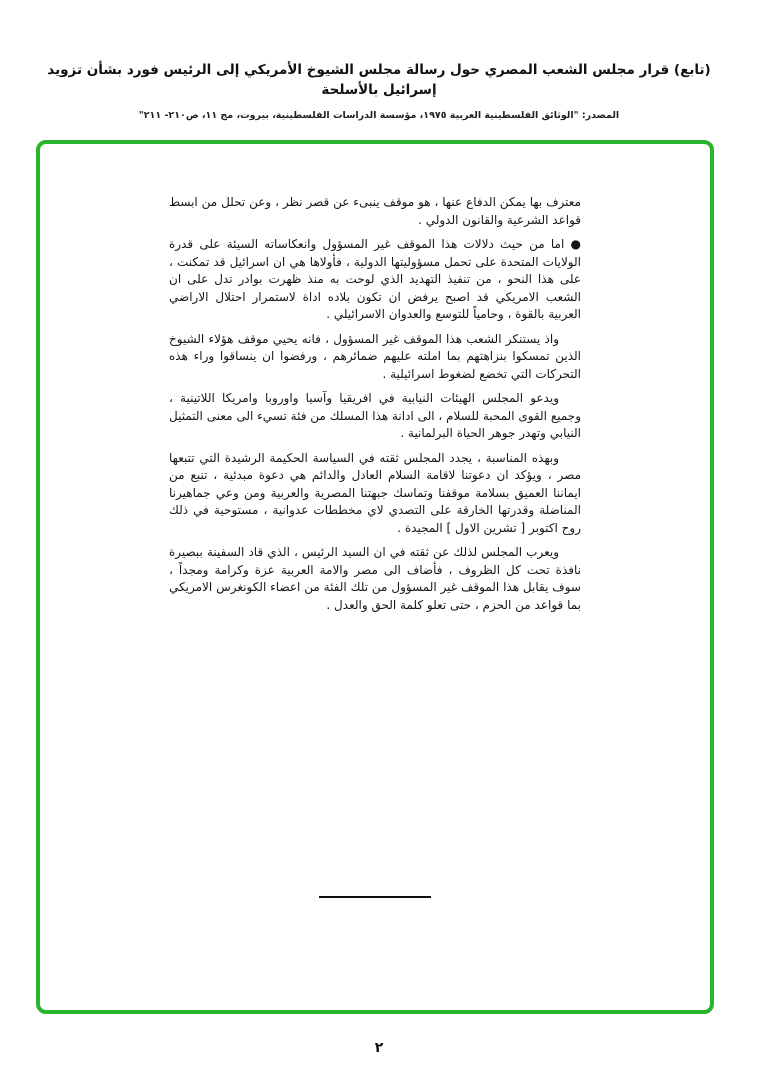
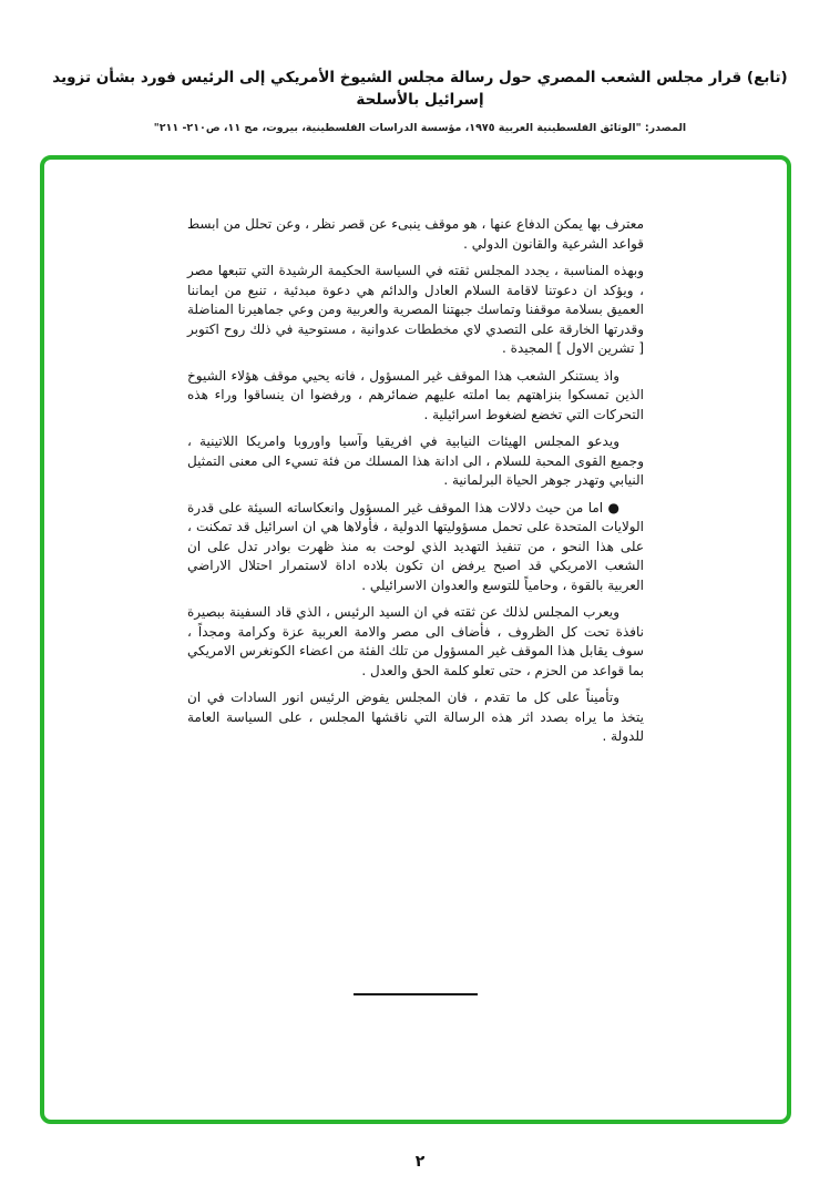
  (تابع) قرار مجلس الشعب المصري حول رسالة مجلس الشيوخ الأمريكي إلى الرئيس فورد بشأن تزويد إسرائيل بالأسلحة
  المصدر: "الوثائق الفلسطينية العربية ١٩٧٥، مؤسسة الدراسات الفلسطينية، بيروت، مج ١١، ص٢١٠- ٢١١"
  معترف بها يمكن الدفاع عنها ، هو موقف ينبىء عن قصر نظر ، وعن تحلل من ابسط قواعد الشرعية والقانون الدولي .
- ● اما من حيث دلالات هذا الموقف غير المسؤول وانعكاساته السيئة على قدرة الولايات المتحدة على تحمل مسؤوليتها الدولية ، فأولاها هي ان اسرائيل قد تمكنت ، على هذا النحو ، من تنفيذ التهديد الذي لوحت به منذ ظهرت بوادر تدل على ان الشعب الامريكي قد اصبح يرفض ان تكون بلاده اداة لاستمرار احتلال الاراضي العربية بالقوة ، وحامياً للتوسع والعدوان الاسرائيلي .
+ وبهذه المناسبة ، يجدد المجلس ثقته في السياسة الحكيمة الرشيدة التي تتبعها مصر ، ويؤكد ان دعوتنا لاقامة السلام العادل والدائم هي دعوة مبدئية ، تنبع من ايماننا العميق بسلامة موقفنا وتماسك جبهتنا المصرية والعربية ومن وعي جماهيرنا المناضلة وقدرتها الخارقة على التصدي لاي مخططات عدوانية ، مستوحية في ذلك روح اكتوبر [ تشرين الاول ] المجيدة .
  واذ يستنكر الشعب هذا الموقف غير المسؤول ، فانه يحيي موقف هؤلاء الشيوخ الذين تمسكوا بنزاهتهم بما املته عليهم ضمائرهم ، ورفضوا ان ينساقوا وراء هذه التحركات التي تخضع لضغوط اسرائيلية .
  ويدعو المجلس الهيئات النيابية في افريقيا وآسيا واوروبا وامريكا اللاتينية ، وجميع القوى المحبة للسلام ، الى ادانة هذا المسلك من فئة تسيء الى معنى التمثيل النيابي وتهدر جوهر الحياة البرلمانية .
- وبهذه المناسبة ، يجدد المجلس ثقته في السياسة الحكيمة الرشيدة التي تتبعها مصر ، ويؤكد ان دعوتنا لاقامة السلام العادل والدائم هي دعوة مبدئية ، تنبع من ايماننا العميق بسلامة موقفنا وتماسك جبهتنا المصرية والعربية ومن وعي جماهيرنا المناضلة وقدرتها الخارقة على التصدي لاي مخططات عدوانية ، مستوحية في ذلك روح اكتوبر [ تشرين الاول ] المجيدة .
+ ● اما من حيث دلالات هذا الموقف غير المسؤول وانعكاساته السيئة على قدرة الولايات المتحدة على تحمل مسؤوليتها الدولية ، فأولاها هي ان اسرائيل قد تمكنت ، على هذا النحو ، من تنفيذ التهديد الذي لوحت به منذ ظهرت بوادر تدل على ان الشعب الامريكي قد اصبح يرفض ان تكون بلاده اداة لاستمرار احتلال الاراضي العربية بالقوة ، وحامياً للتوسع والعدوان الاسرائيلي .
  ويعرب المجلس لذلك عن ثقته في ان السيد الرئيس ، الذي قاد السفينة ببصيرة نافذة تحت كل الظروف ، فأضاف الى مصر والامة العربية عزة وكرامة ومجداً ، سوف يقابل هذا الموقف غير المسؤول من تلك الفئة من اعضاء الكونغرس الامريكي بما قواعد من الحزم ، حتى تعلو كلمة الحق والعدل .
+ وتأميناً على كل ما تقدم ، فان المجلس يفوض الرئيس انور السادات في ان يتخذ ما يراه بصدد اثر هذه الرسالة التي ناقشها المجلس ، على السياسة العامة للدولة .
  ٢
